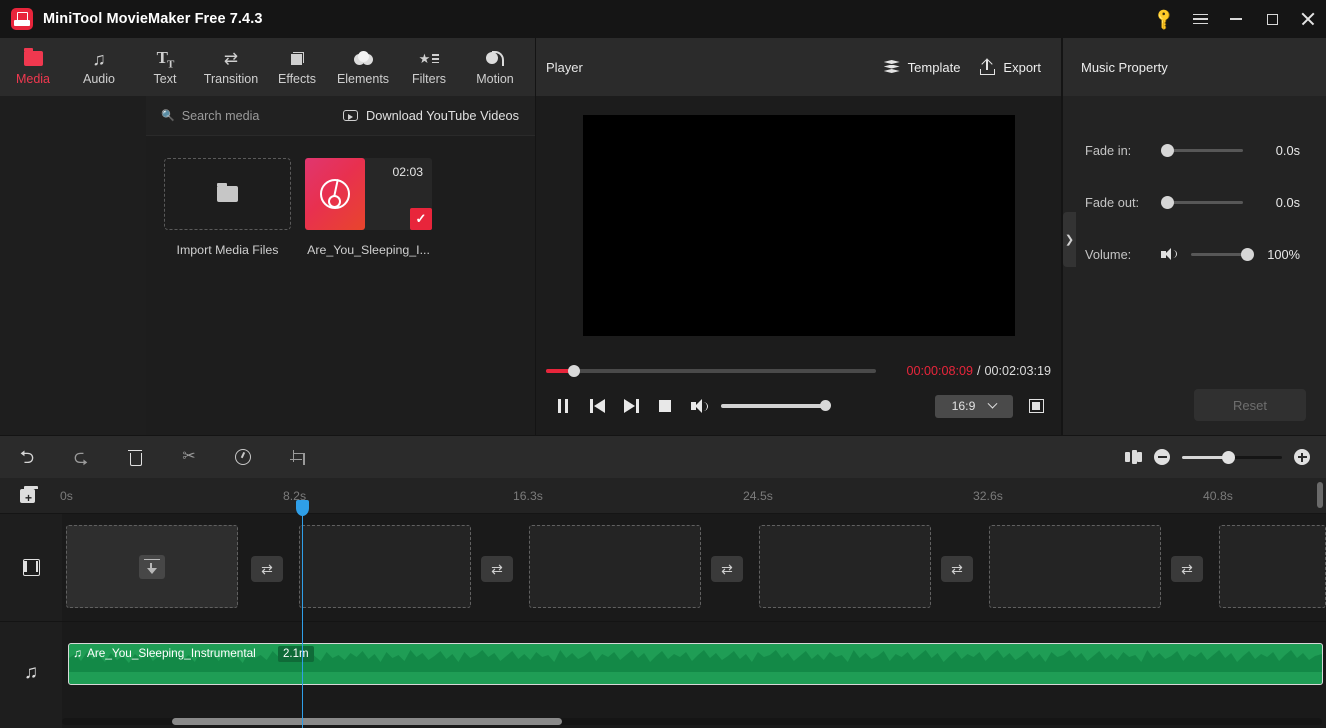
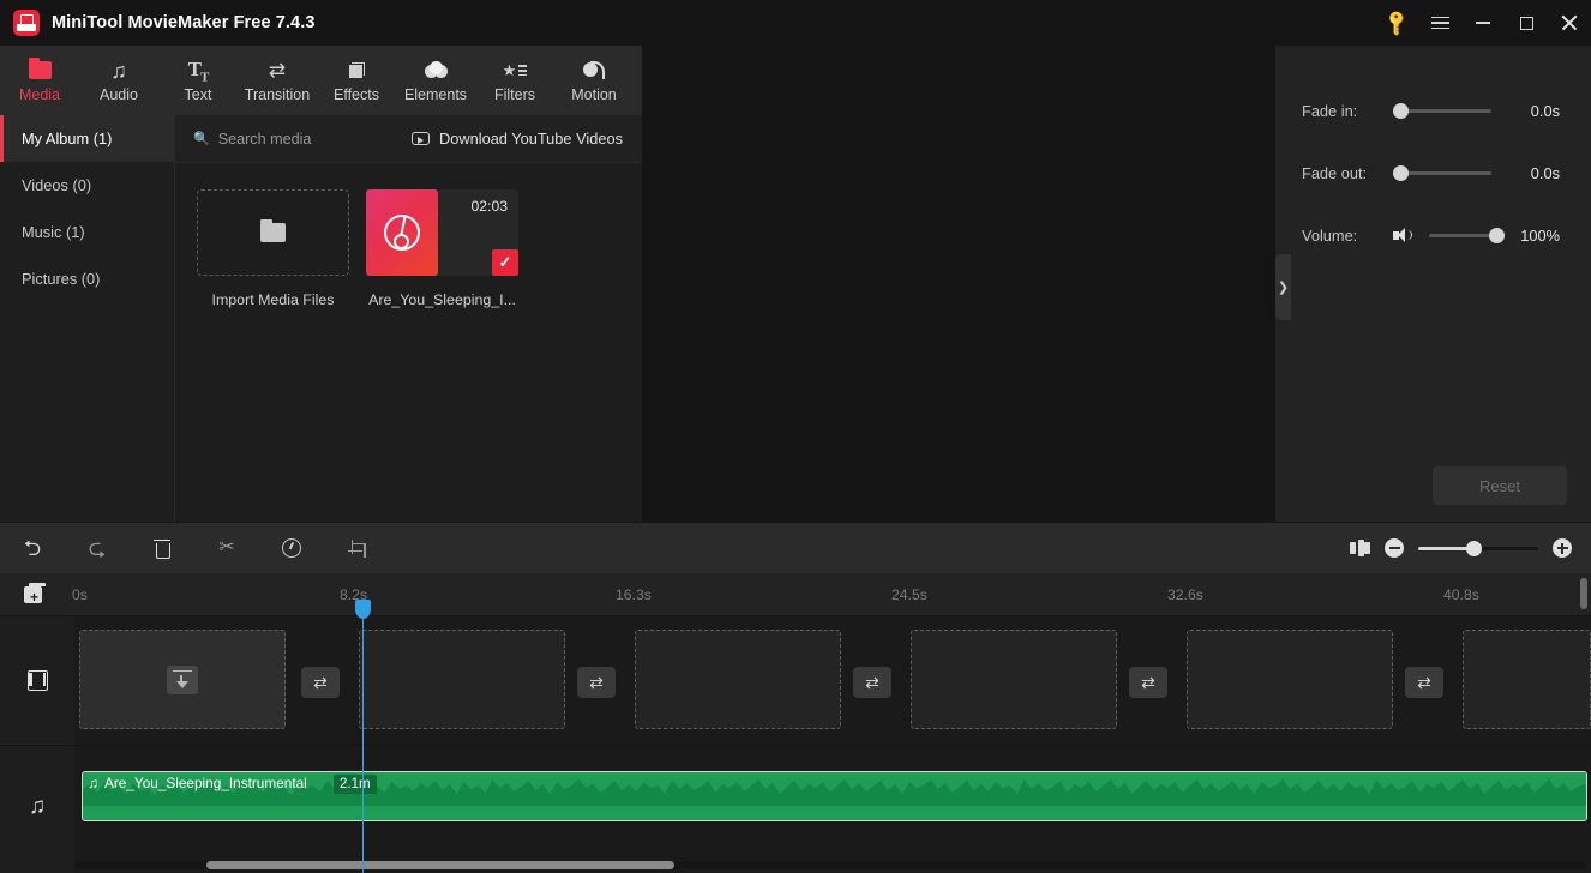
  MiniTool MovieMaker Free 7.4.3
  Media
  ♫
  Audio
  TT
  Text
  ⇄
  Transition
  Effects
  Elements
  ★
  Filters
  Motion
+ My Album (1)
+ Videos (0)
+ Music (1)
+ Pictures (0)
  🔍
  Search media
  Download YouTube Videos
  Import Media Files
  02:03
  ✓
  Are_You_Sleeping_I...
- Player
- Template
- Export
- 00:00:08:09
- /
- 00:02:03:19
- 16:9
- Music Property
  Fade in:
  0.0s
  Fade out:
  0.0s
  Volume:
  100%
  Reset
  ❯
  ⮌
  ⮎
  ✂
  +
  0s
  8.2s
  16.3s
  24.5s
  32.6s
  40.8s
  ♫
  ⇄
  ⇄
  ⇄
  ⇄
  ⇄
  ♫
  Are_You_Sleeping_Instrumental
  2.1m
